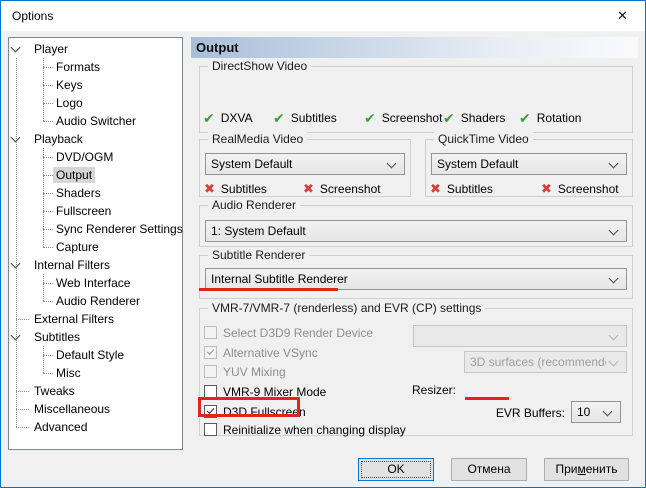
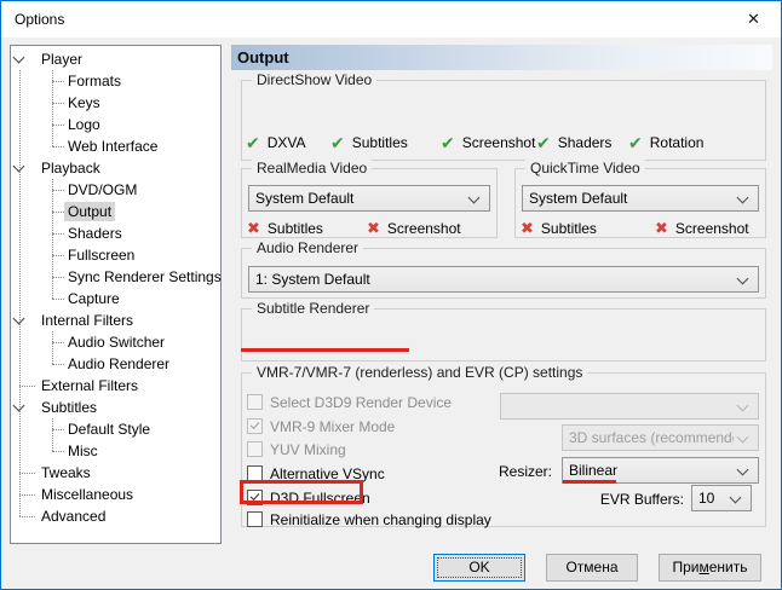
  Options
  ✕
  Player
  Formats
  Keys
  Logo
- Audio Switcher
+ Web Interface
  Playback
  DVD/OGM
  Output
  Shaders
  Fullscreen
  Sync Renderer Settings
  Capture
  Internal Filters
- Web Interface
+ Audio Switcher
  Audio Renderer
  External Filters
  Subtitles
  Default Style
  Misc
  Tweaks
  Miscellaneous
  Advanced
  Output
  DirectShow Video
  RealMedia Video
  QuickTime Video
  Audio Renderer
  Subtitle Renderer
  VMR-7/VMR-7 (renderless) and EVR (CP) settings
  ✔
  DXVA
  ✔
  Subtitles
  ✔
  Screenshot
  ✔
  Shaders
  ✔
  Rotation
  System Default
  ✖
  Subtitles
  ✖
  Screenshot
  System Default
  ✖
  Subtitles
  ✖
  Screenshot
  1: System Default
- Internal Subtitle Renderer
  Select D3D9 Render Device
- Alternative VSync
+ VMR-9 Mixer Mode
  YUV Mixing
- VMR-9 Mixer Mode
+ Alternative VSync
  D3D Fullscreen
  Reinitialize when changing display
  3D surfaces (recommend
  Resizer:
+ Bilinear
  EVR Buffers:
  10
  OK
  Отмена
  Применить
